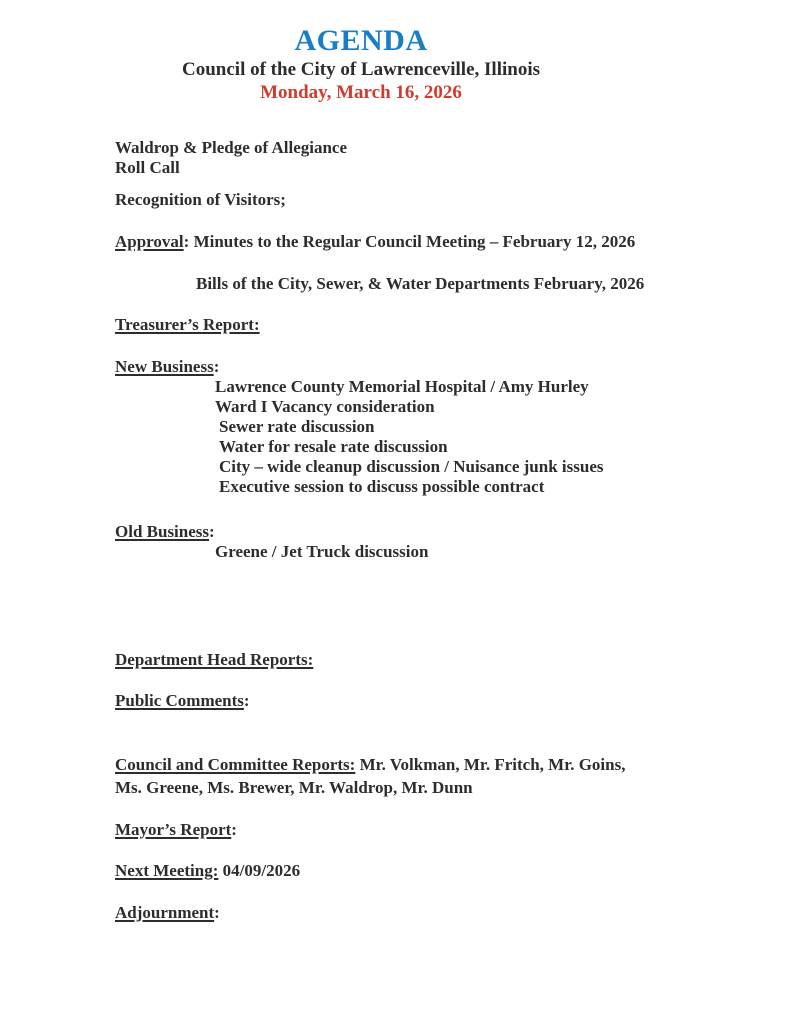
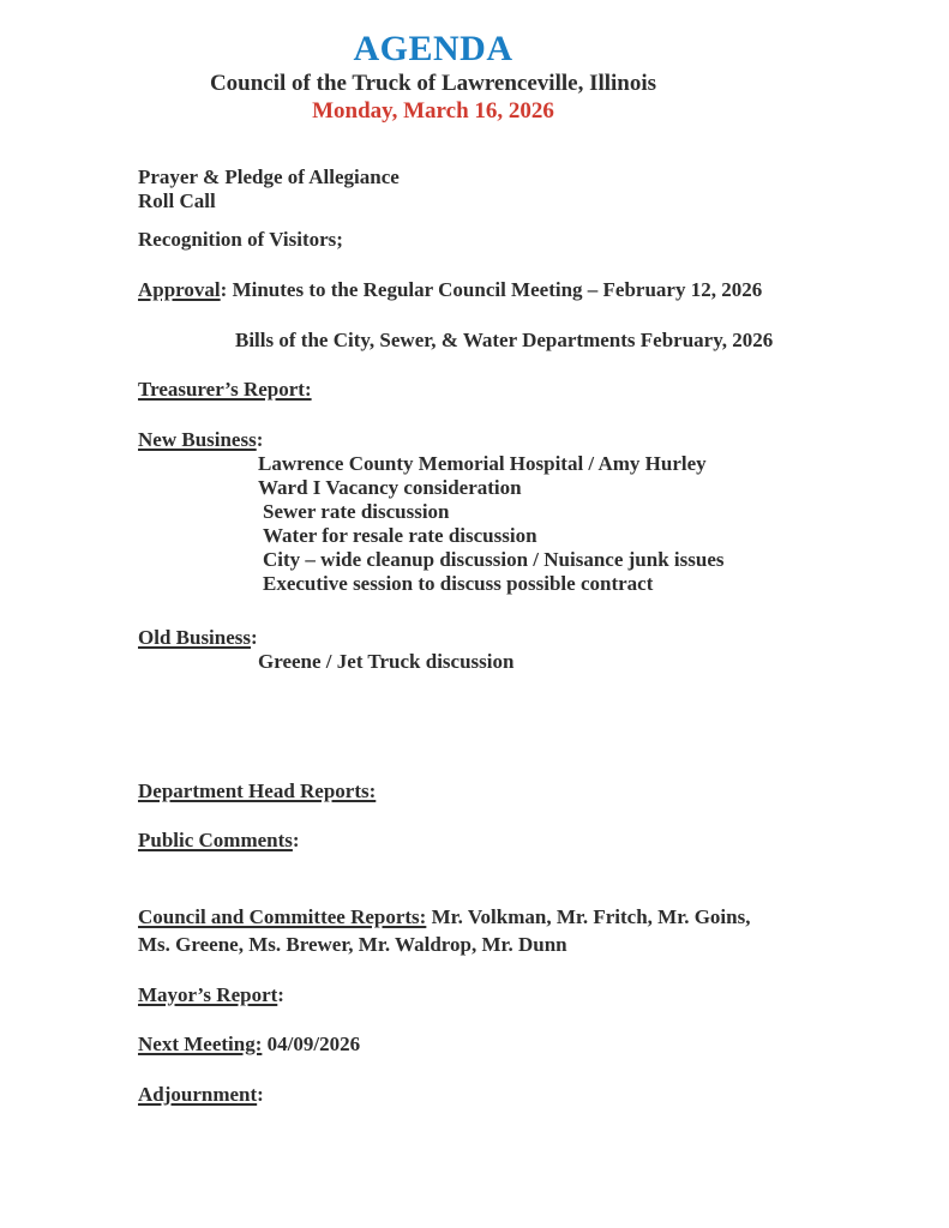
  AGENDA
- Council of the City of Lawrenceville, Illinois
+ Council of the Truck of Lawrenceville, Illinois
  Monday, March 16, 2026
- Waldrop & Pledge of Allegiance
+ Prayer & Pledge of Allegiance
  Roll Call
  Recognition of Visitors;
  Approval: Minutes to the Regular Council Meeting – February 12, 2026
  Bills of the City, Sewer, & Water Departments February, 2026
  Treasurer’s Report:
  New Business:
  Lawrence County Memorial Hospital / Amy Hurley
  Ward I Vacancy consideration
  Sewer rate discussion
  Water for resale rate discussion
  City – wide cleanup discussion / Nuisance junk issues
  Executive session to discuss possible contract
  Old Business:
  Greene / Jet Truck discussion
  Department Head Reports:
  Public Comments:
  Council and Committee Reports: Mr. Volkman, Mr. Fritch, Mr. Goins,
  Ms. Greene, Ms. Brewer, Mr. Waldrop, Mr. Dunn
  Mayor’s Report:
  Next Meeting: 04/09/2026
  Adjournment:
